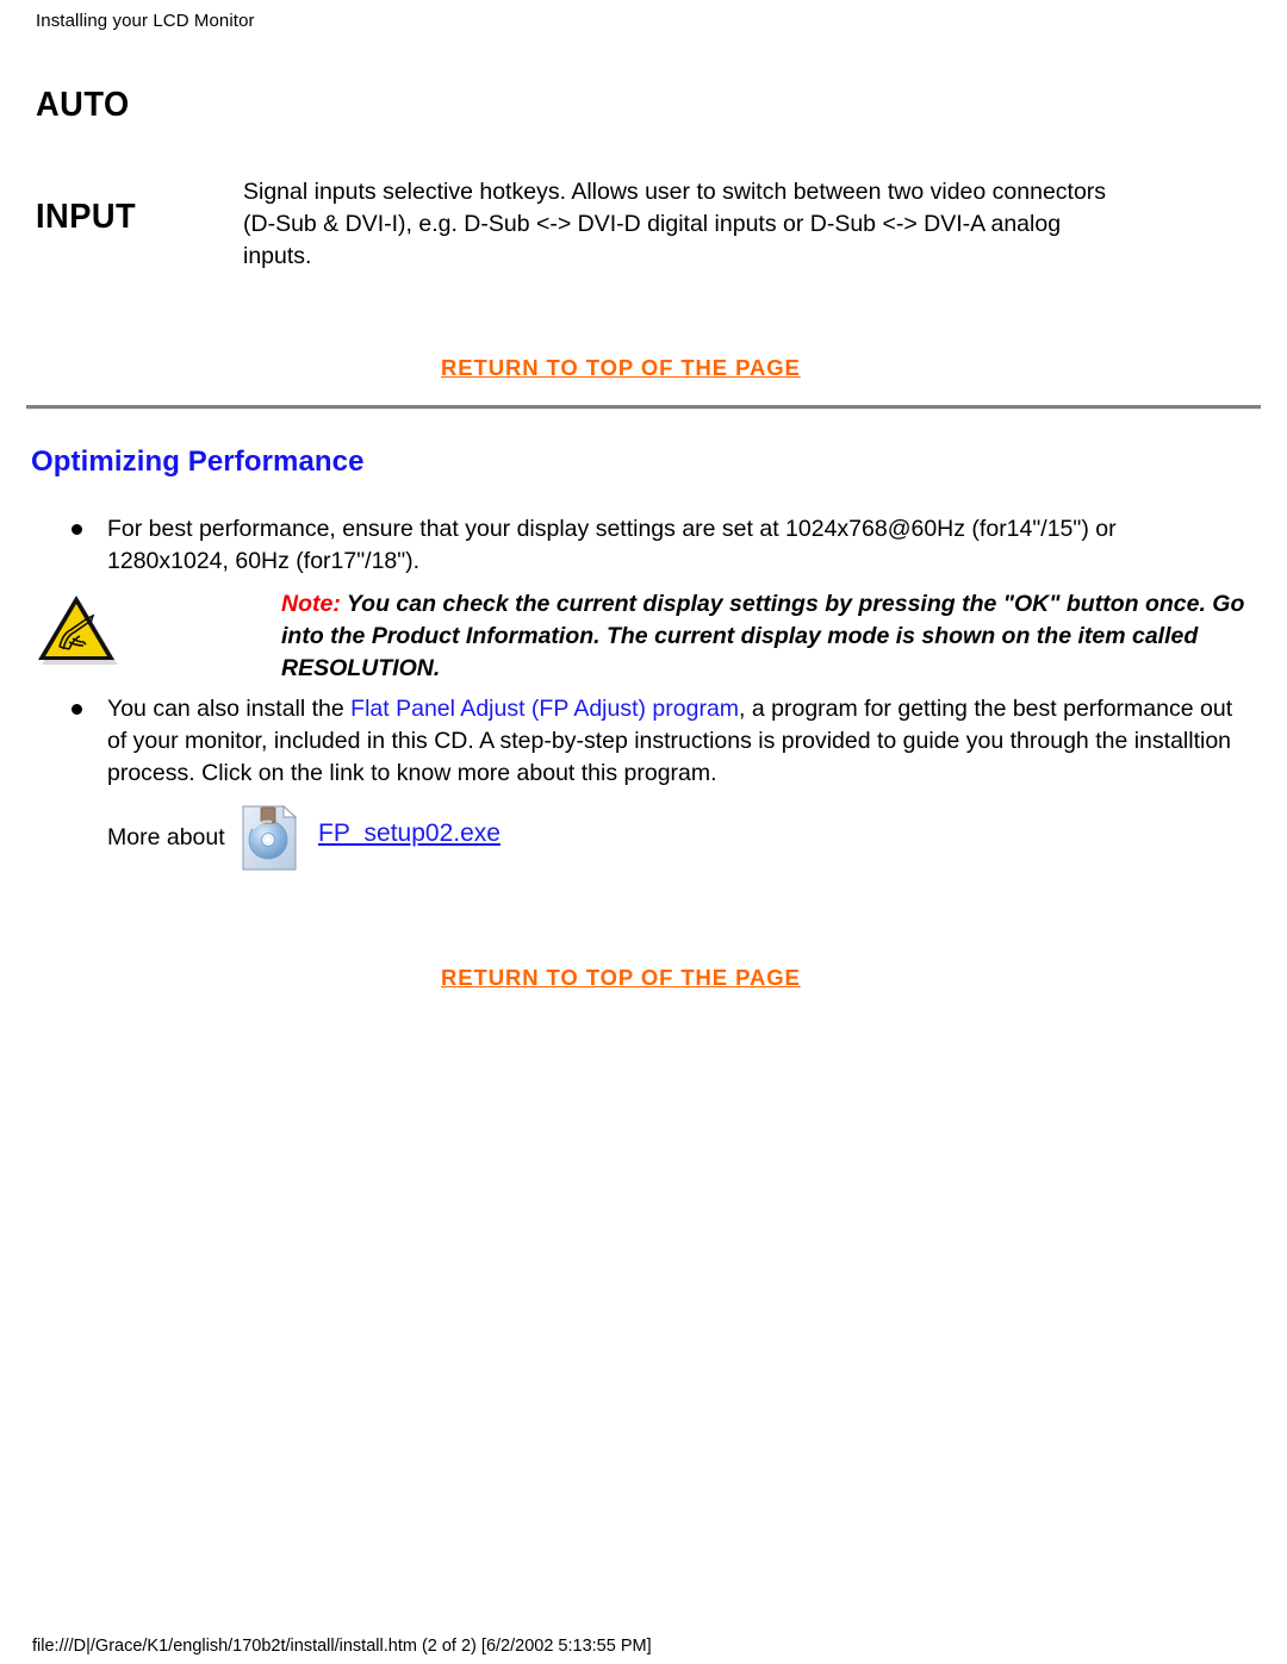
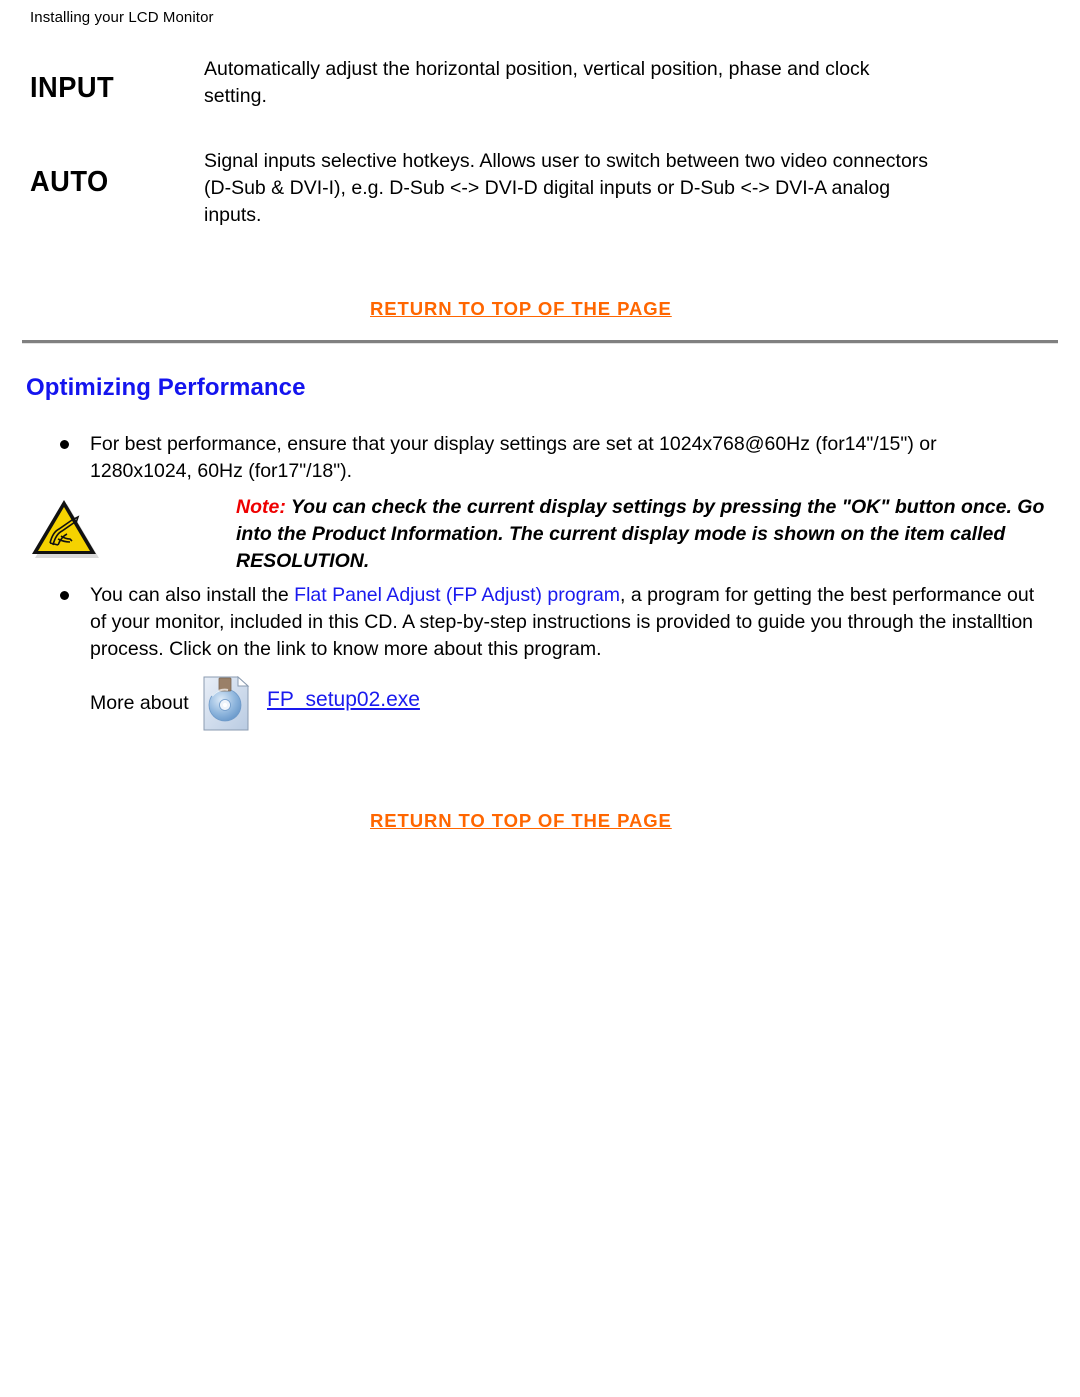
  Installing your LCD Monitor
- AUTO
+ INPUT
+ Automatically adjust the horizontal position, vertical position, phase and clock setting.
- INPUT
+ AUTO
  Signal inputs selective hotkeys. Allows user to switch between two video connectors (D-Sub & DVI-I), e.g. D-Sub <-> DVI-D digital inputs or D-Sub <-> DVI-A analog inputs.
  RETURN TO TOP OF THE PAGE
  Optimizing Performance
  For best performance, ensure that your display settings are set at 1024x768@60Hz (for14"/15") or 1280x1024, 60Hz (for17"/18").
  Note: You can check the current display settings by pressing the "OK" button once. Go into the Product Information. The current display mode is shown on the item called RESOLUTION.
  You can also install the Flat Panel Adjust (FP Adjust) program, a program for getting the best performance out of your monitor, included in this CD. A step-by-step instructions is provided to guide you through the installtion process. Click on the link to know more about this program.
  More about
  FP_setup02.exe
  RETURN TO TOP OF THE PAGE
- file:///D|/Grace/K1/english/170b2t/install/install.htm (2 of 2) [6/2/2002 5:13:55 PM]
